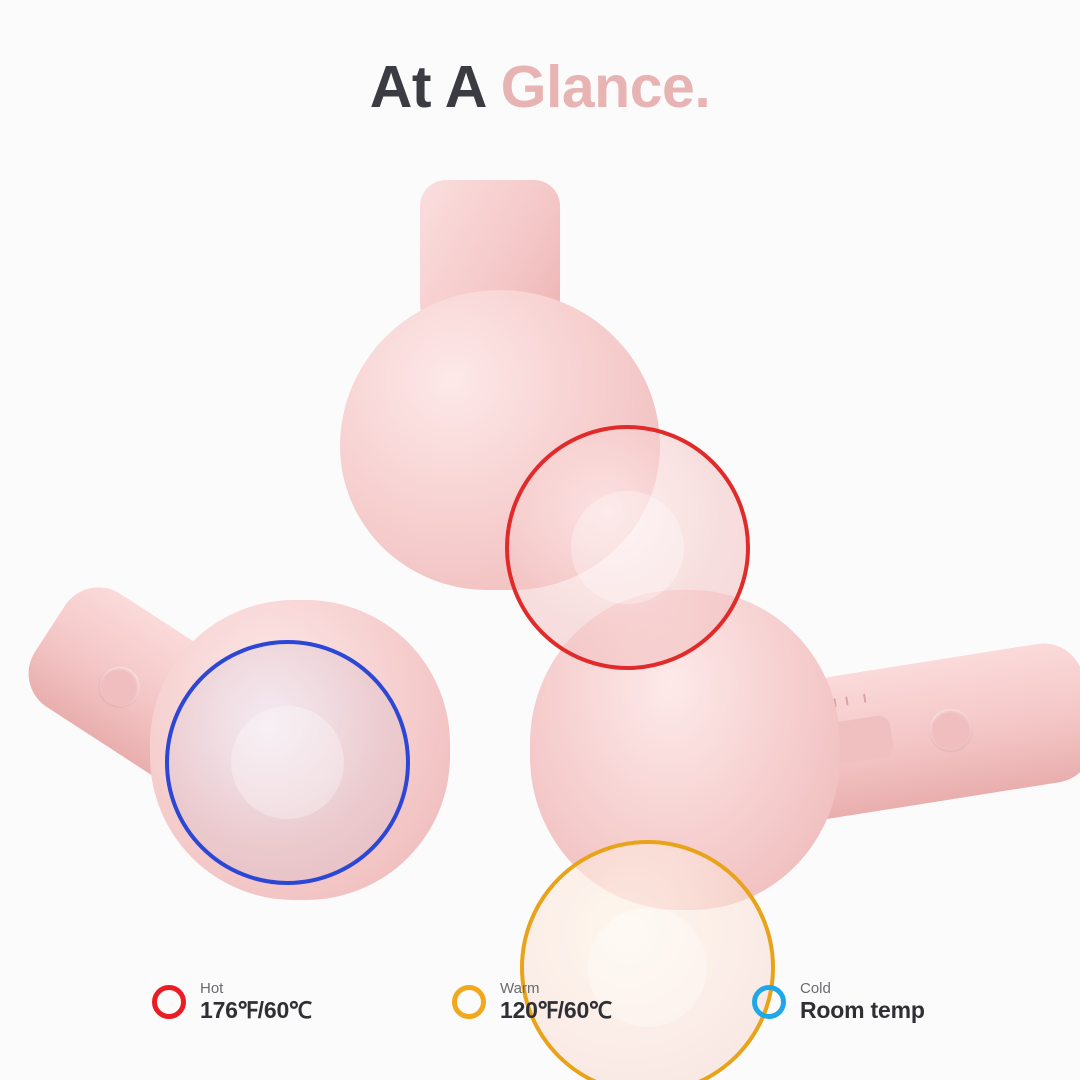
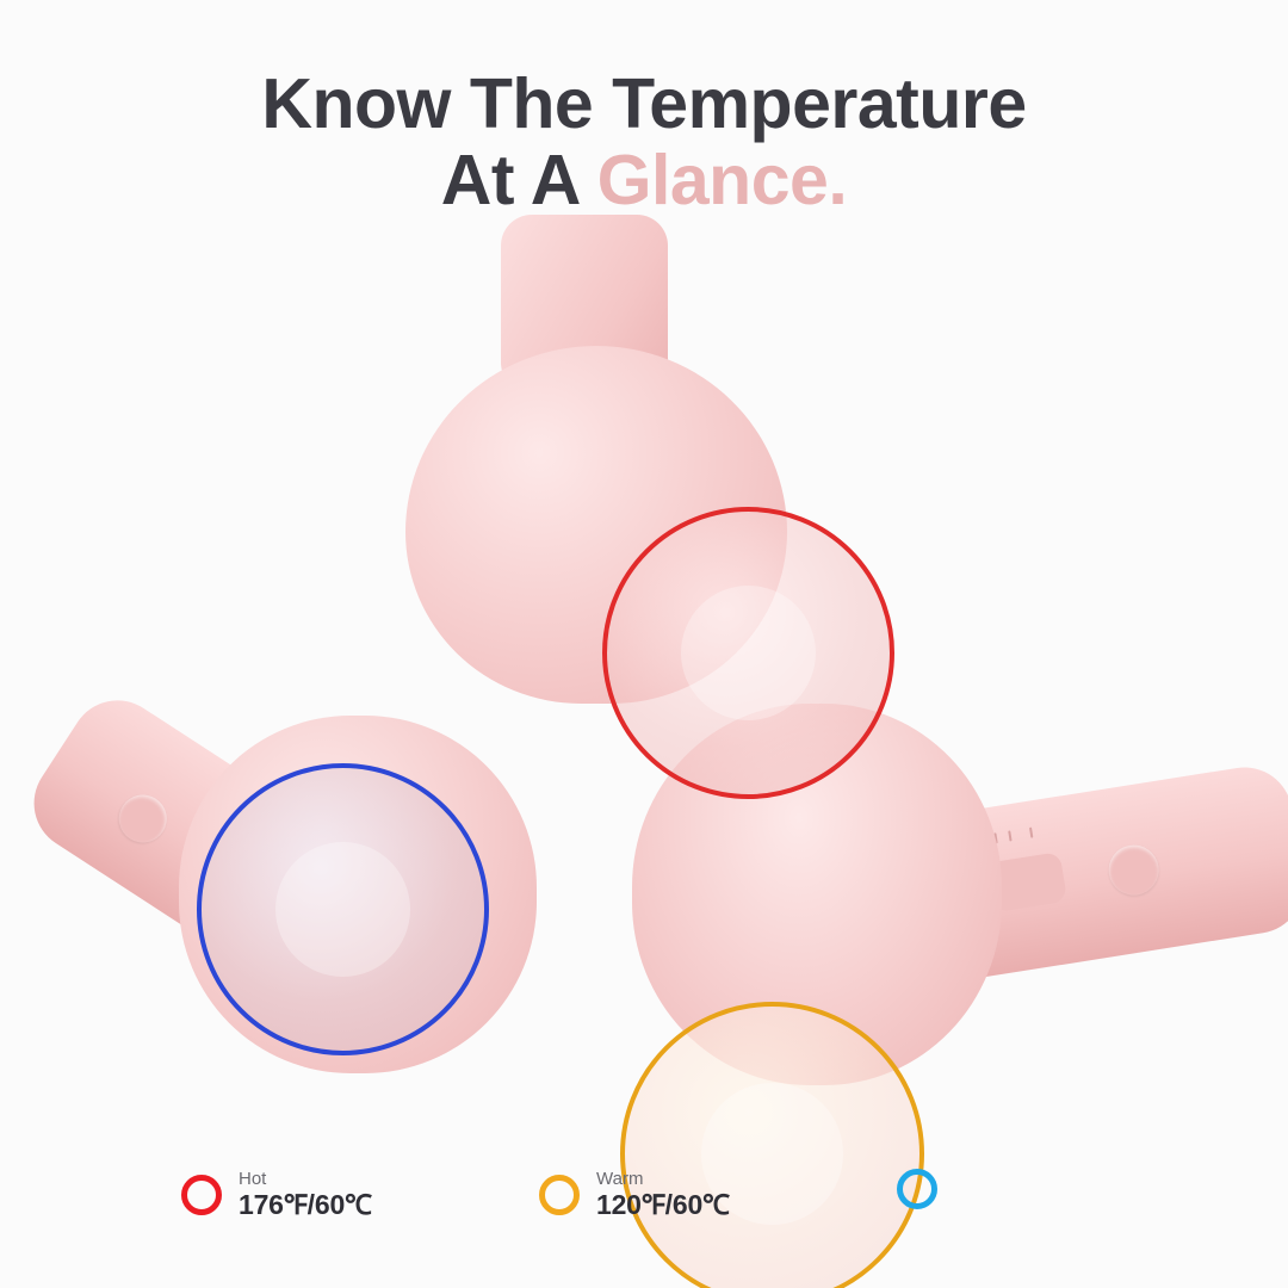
+ Know The Temperature
  At A Glance.
  Hot
  176℉/60℃
  Warm
  120℉/60℃
- Cold
- Room temp
